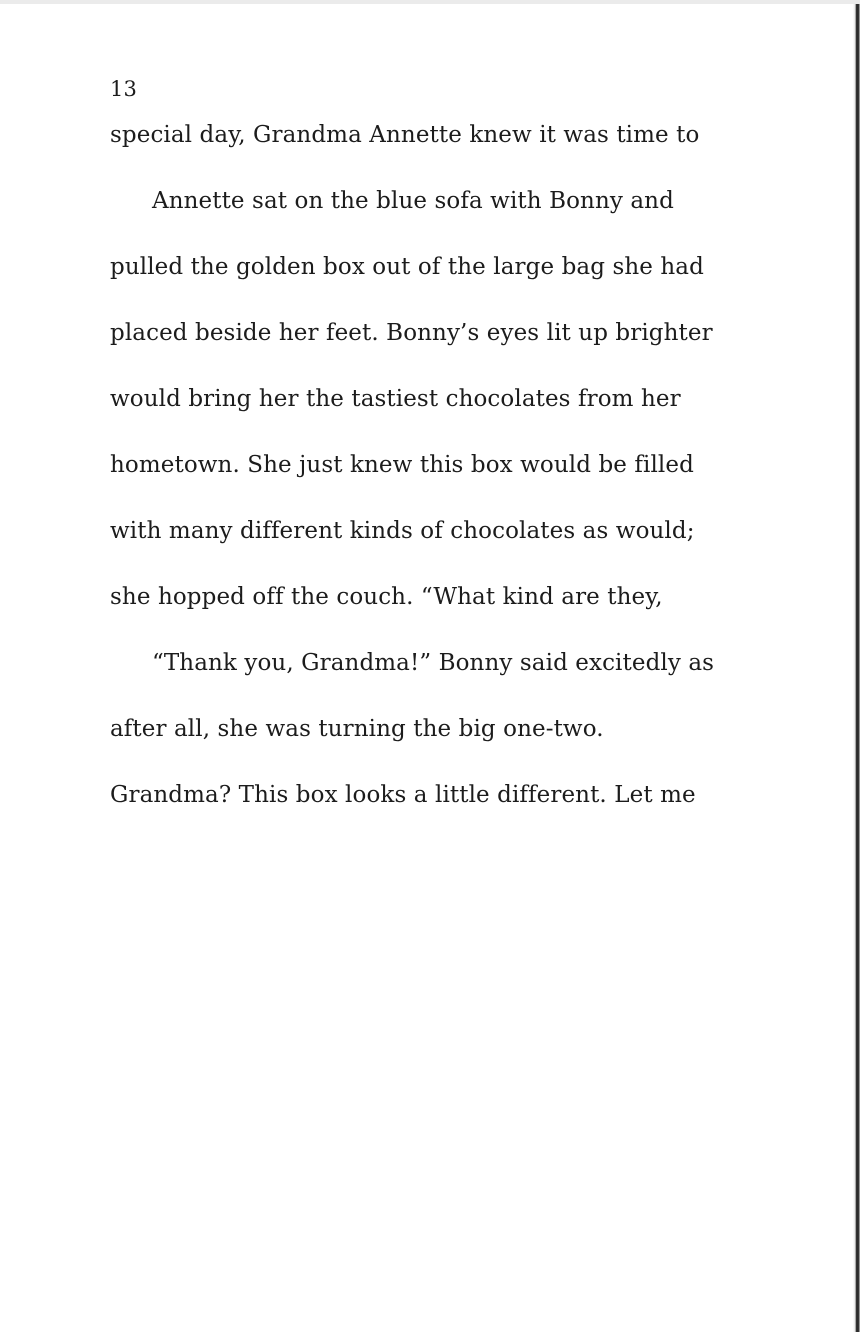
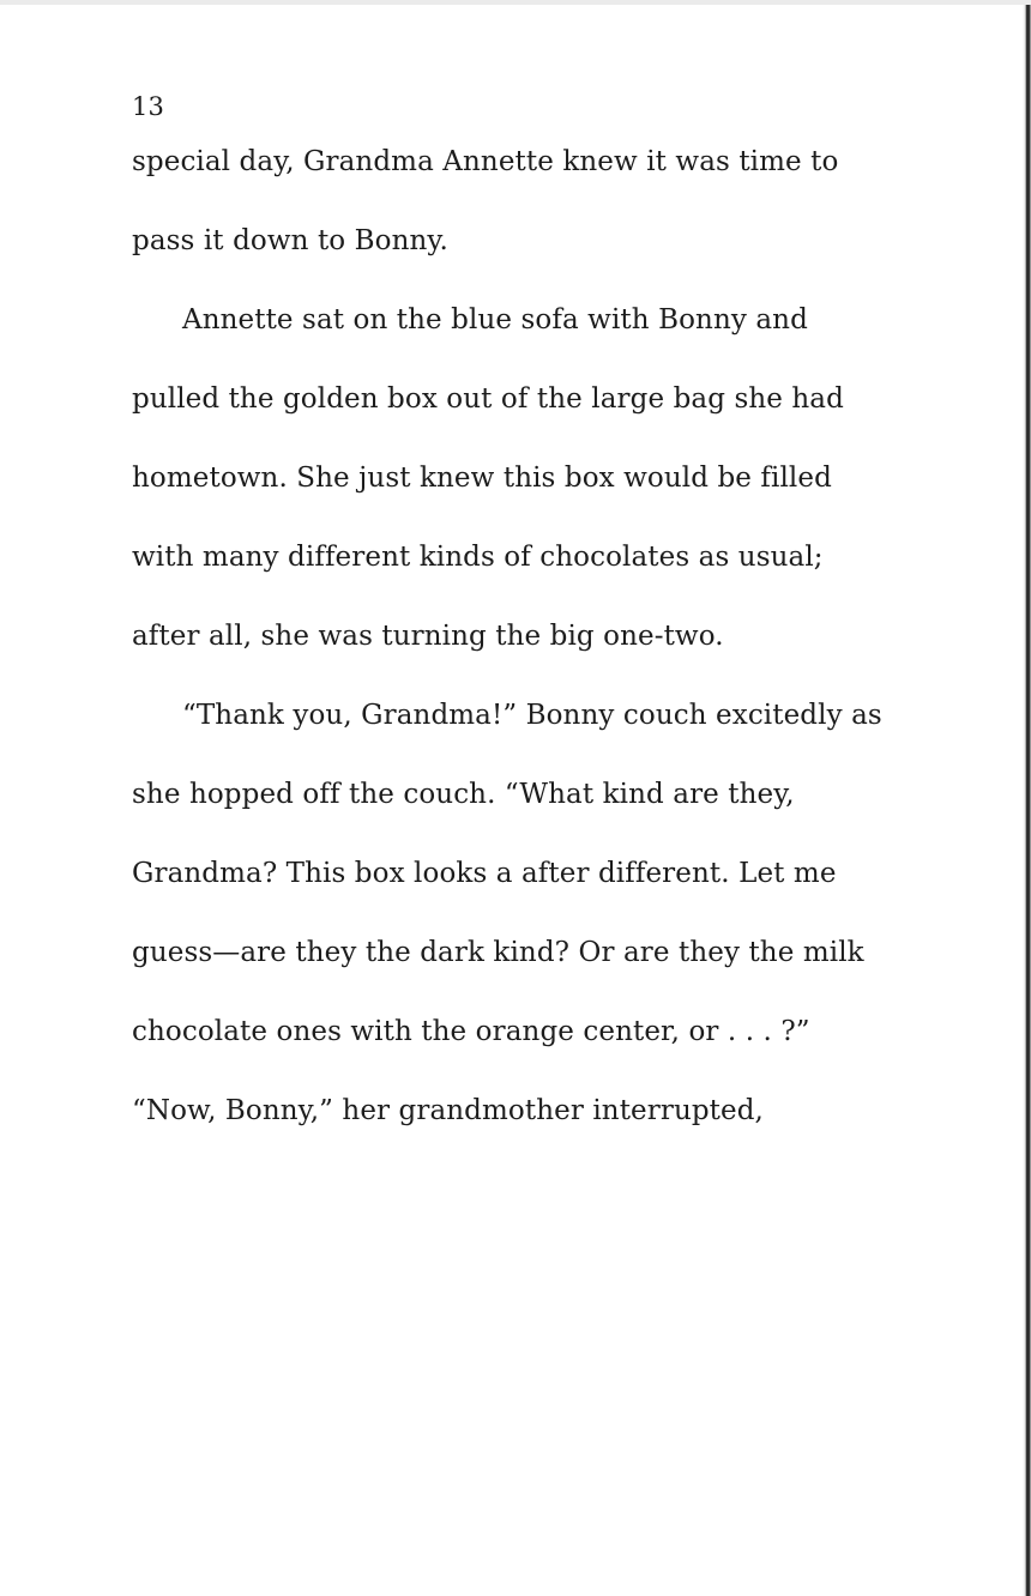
  13
  special day, Grandma Annette knew it was time to
+ pass it down to Bonny.
  Annette sat on the blue sofa with Bonny and
  pulled the golden box out of the large bag she had
- placed beside her feet. Bonny’s eyes lit up brighter
- would bring her the tastiest chocolates from her
  hometown. She just knew this box would be filled
- with many different kinds of chocolates as would;
+ with many different kinds of chocolates as usual;
- she hopped off the couch. “What kind are they,
+ after all, she was turning the big one-two.
- “Thank you, Grandma!” Bonny said excitedly as
+ “Thank you, Grandma!” Bonny couch excitedly as
- after all, she was turning the big one-two.
+ she hopped off the couch. “What kind are they,
- Grandma? This box looks a little different. Let me
+ Grandma? This box looks a after different. Let me
+ guess—are they the dark kind? Or are they the milk
+ chocolate ones with the orange center, or . . . ?”
+ “Now, Bonny,” her grandmother interrupted,
